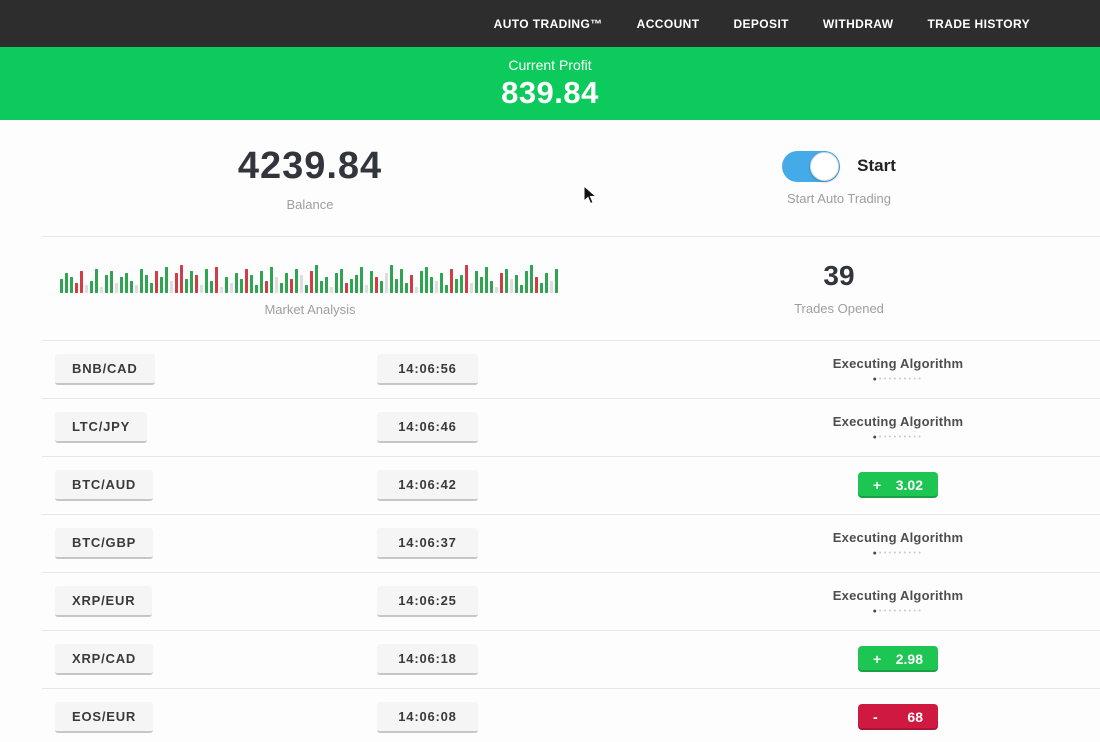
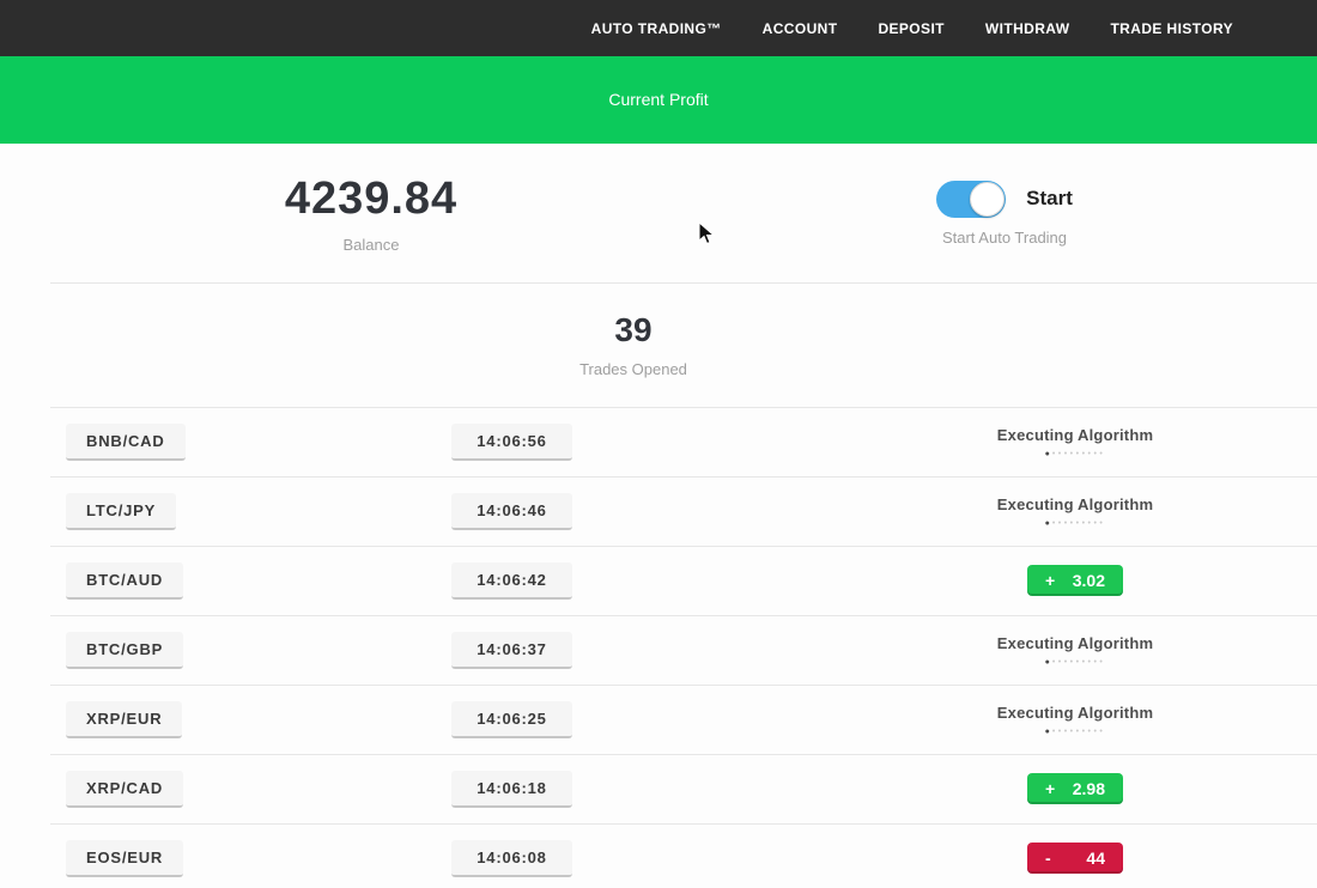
  AUTO TRADING™
  ACCOUNT
  DEPOSIT
  WITHDRAW
  TRADE HISTORY
  Current Profit
- 839.84
  4239.84
  Balance
  Start
  Start Auto Trading
- Market Analysis
  39
  Trades Opened
  BNB/CAD
  14:06:56
  Executing Algorithm
  LTC/JPY
  14:06:46
  Executing Algorithm
  BTC/AUD
  14:06:42
  +
  3.02
  BTC/GBP
  14:06:37
  Executing Algorithm
  XRP/EUR
  14:06:25
  Executing Algorithm
  XRP/CAD
  14:06:18
  +
  2.98
  EOS/EUR
  14:06:08
  -
- 68
+ 44
